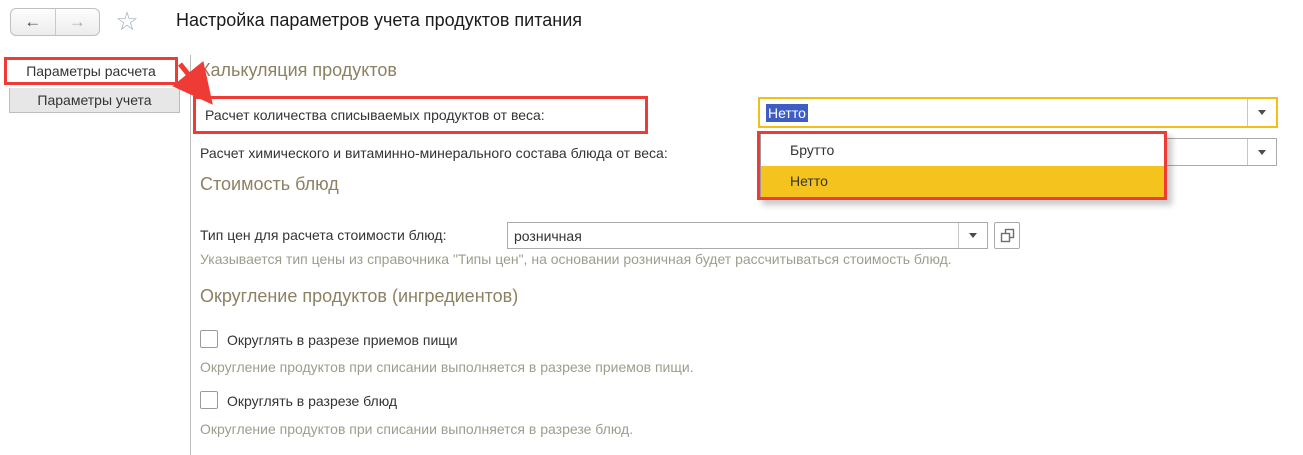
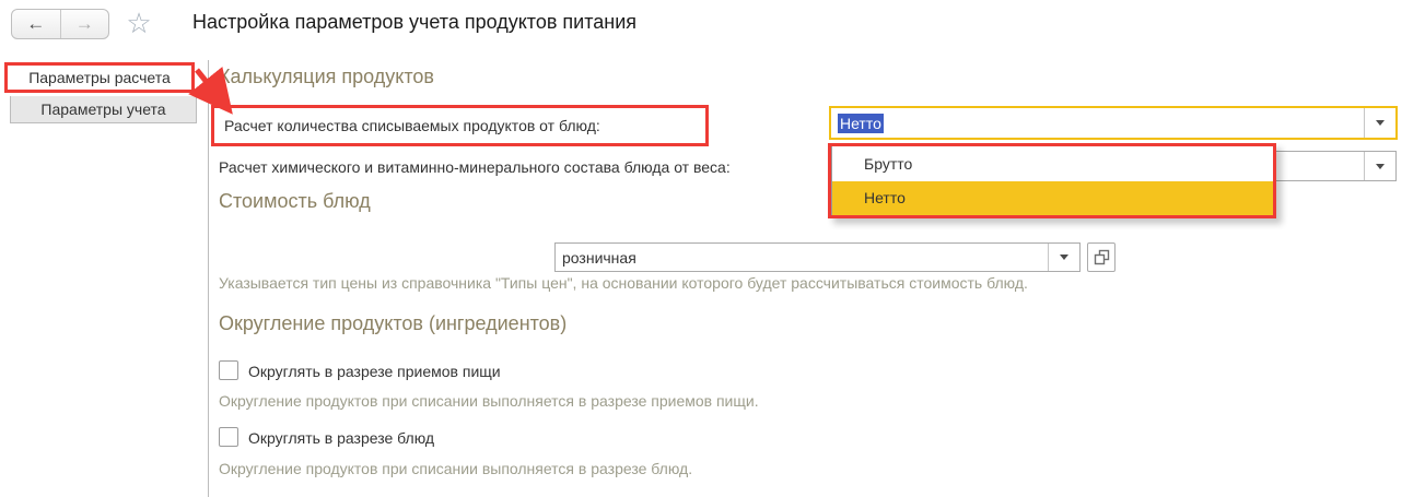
  ←
  →
  ☆
  Настройка параметров учета продуктов питания
  Параметры расчета
  Параметры учета
  Калькуляция продуктов
- Расчет количества списываемых продуктов от веса:
+ Расчет количества списываемых продуктов от блюд:
  Нетто
  Расчет химического и витаминно-минерального состава блюда от веса:
  Брутто
  Нетто
  Стоимость блюд
- Тип цен для расчета стоимости блюд:
  розничная
- Указывается тип цены из справочника "Типы цен", на основании розничная будет рассчитываться стоимость блюд.
+ Указывается тип цены из справочника "Типы цен", на основании которого будет рассчитываться стоимость блюд.
  Округление продуктов (ингредиентов)
  Округлять в разрезе приемов пищи
  Округление продуктов при списании выполняется в разрезе приемов пищи.
  Округлять в разрезе блюд
  Округление продуктов при списании выполняется в разрезе блюд.
